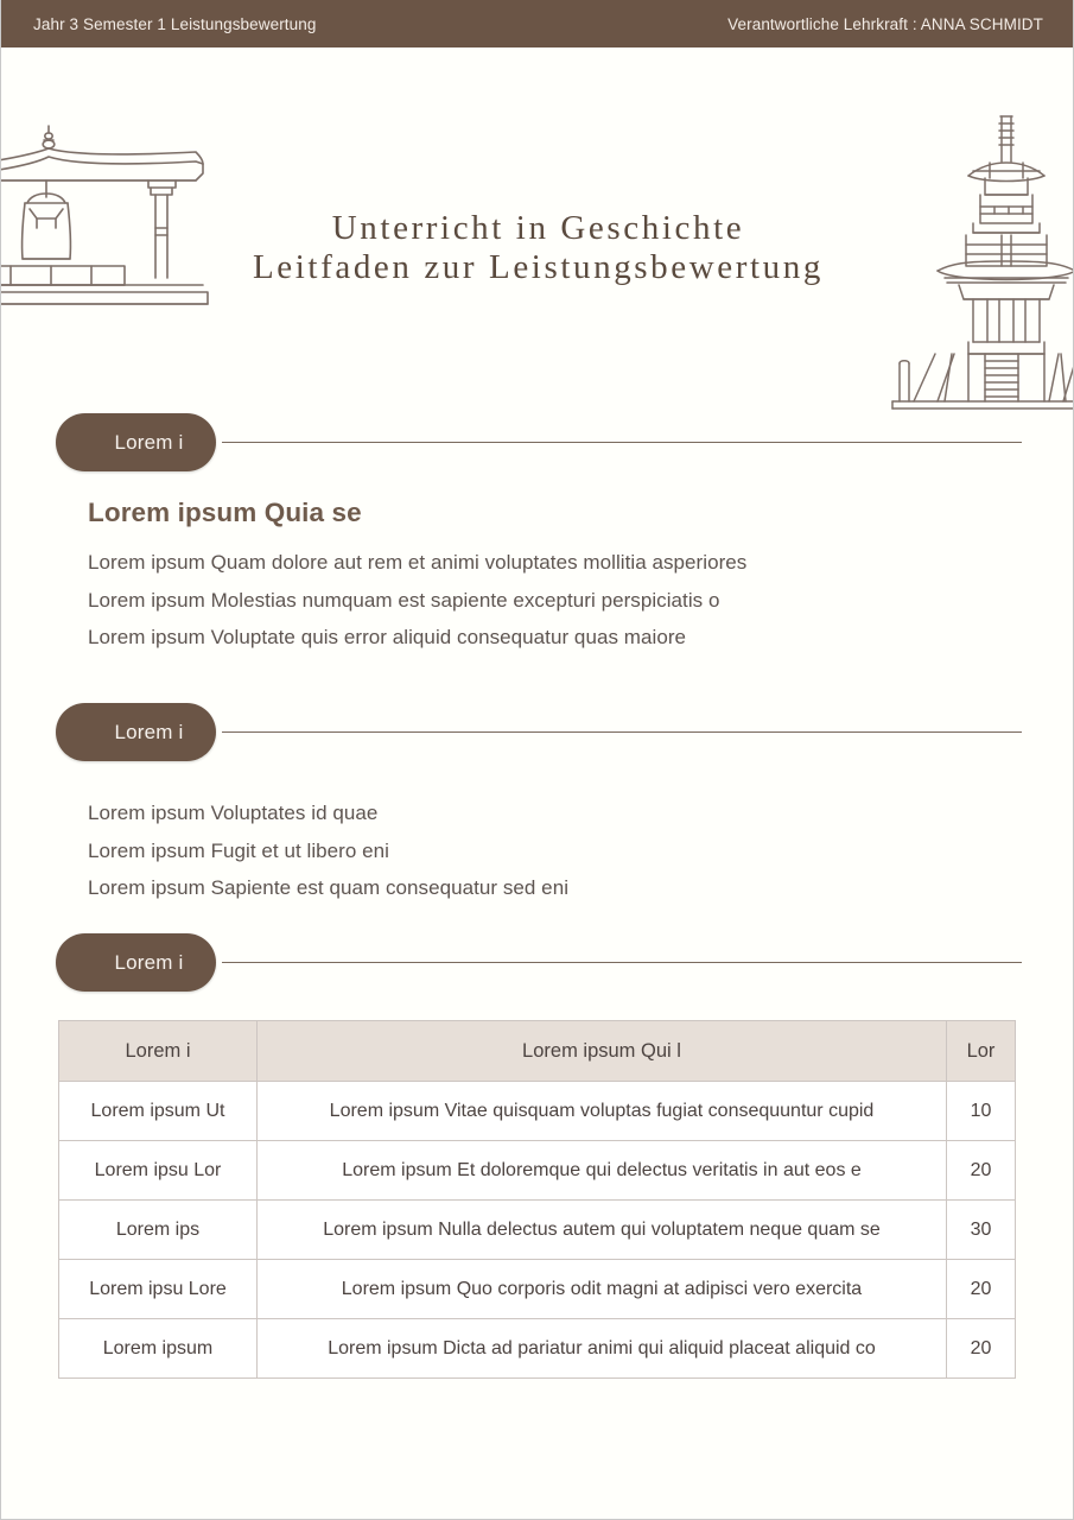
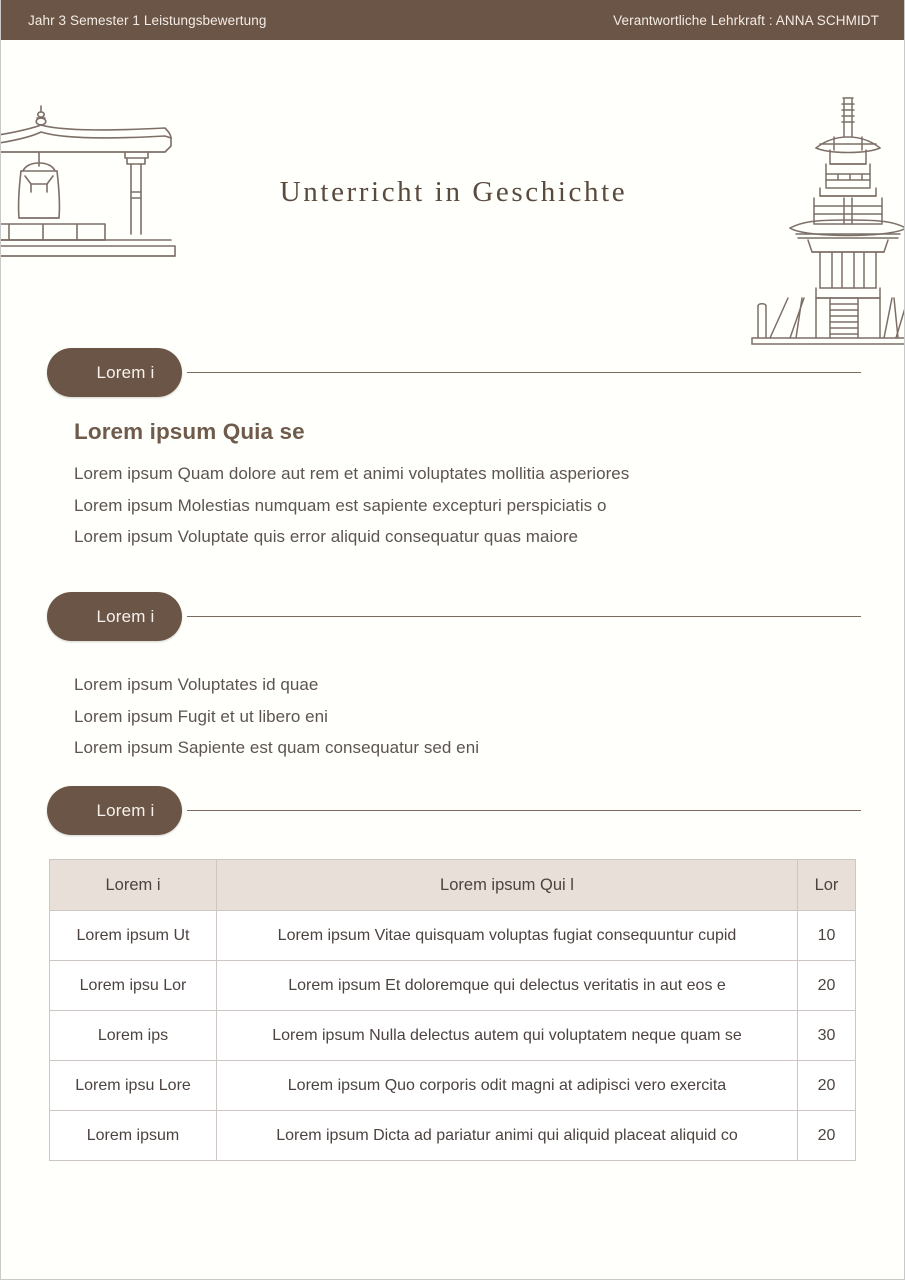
  Jahr 3 Semester 1 Leistungsbewertung
  Verantwortliche Lehrkraft : ANNA SCHMIDT
  Unterricht in Geschichte
- Leitfaden zur Leistungsbewertung
  Lorem i
  Lorem ipsum Quia se
  Lorem ipsum Quam dolore aut rem et animi voluptates mollitia asperiores
  Lorem ipsum Molestias numquam est sapiente excepturi perspiciatis o
  Lorem ipsum Voluptate quis error aliquid consequatur quas maiore
  Lorem i
  Lorem ipsum Voluptates id quae
  Lorem ipsum Fugit et ut libero eni
  Lorem ipsum Sapiente est quam consequatur sed eni
  Lorem i
  Lorem i	Lorem ipsum Qui l	Lor
  Lorem ipsum Ut	Lorem ipsum Vitae quisquam voluptas fugiat consequuntur cupid	10
  Lorem ipsu Lor	Lorem ipsum Et doloremque qui delectus veritatis in aut eos e	20
  Lorem ips	Lorem ipsum Nulla delectus autem qui voluptatem neque quam se	30
  Lorem ipsu Lore	Lorem ipsum Quo corporis odit magni at adipisci vero exercita	20
  Lorem ipsum	Lorem ipsum Dicta ad pariatur animi qui aliquid placeat aliquid co	20
